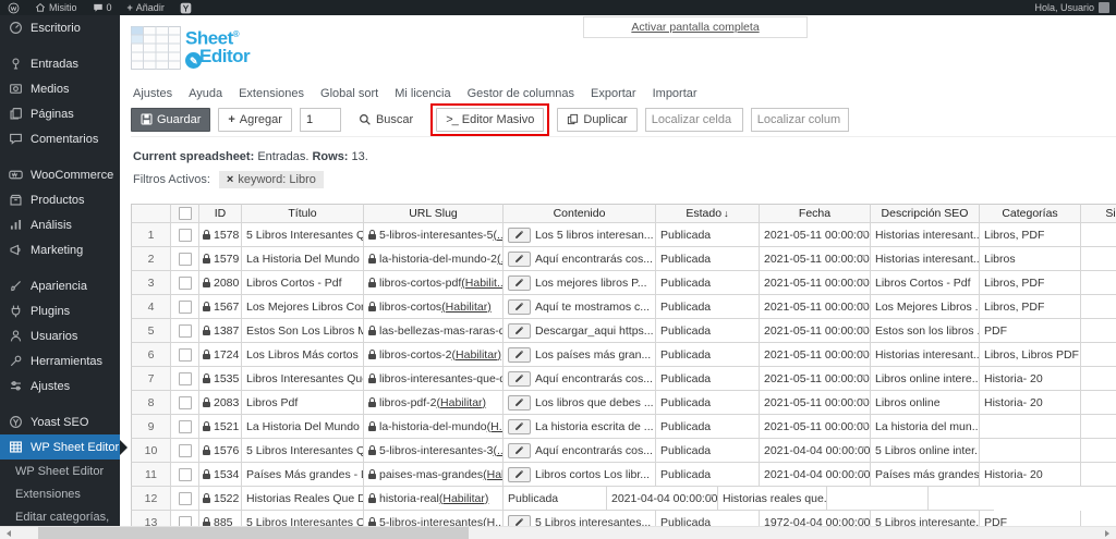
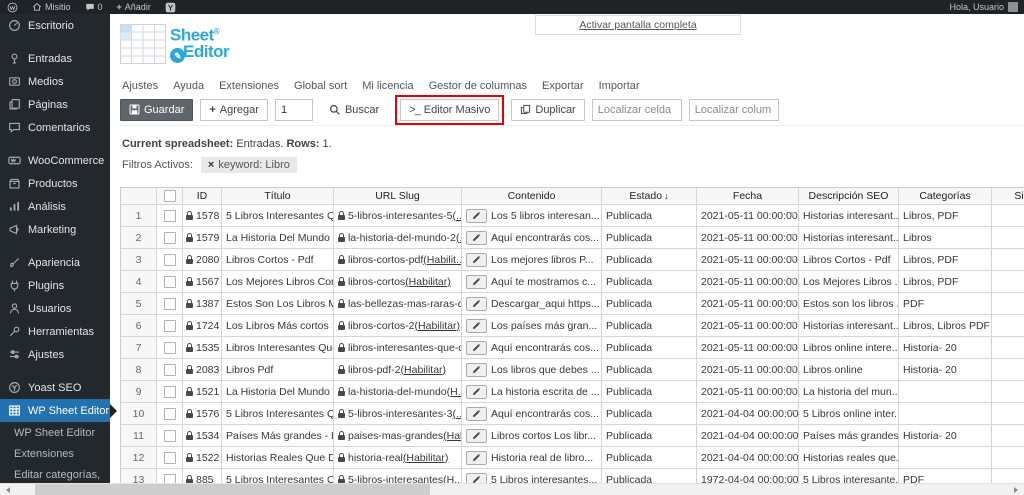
  Misitio
  0
  +
  Añadir
  Hola, Usuario
  Escritorio
  Entradas
  Medios
  Páginas
  Comentarios
  WooCommerce
  Productos
  Análisis
  Marketing
  Apariencia
  Plugins
  Usuarios
  Herramientas
  Ajustes
  Yoast SEO
  WP Sheet Editor
  WP Sheet Editor
  Extensiones
  Editar categorías,
  Activar pantalla completa
  Sheet®
  ✎ Editor
  Ajustes
  Ayuda
  Extensiones
  Global sort
  Mi licencia
  Gestor de columnas
  Exportar
  Importar
  Guardar
  +
  Agregar
  1
  Buscar
  >_
  Editor Masivo
  Duplicar
  Localizar celda
  Localizar colum
- Current spreadsheet: Entradas. Rows: 13.
+ Current spreadsheet: Entradas. Rows: 1.
  Filtros Activos:
  ×
  keyword: Libro
  ID
  Título
  URL Slug
  Contenido
  Estado
  ↓
  Fecha
  Descripción SEO
  Categorías
  1
  1578
  5 Libros Interesantes Q
  5-libros-interesantes-5
  (..
  Los 5 libros interesan...
  Publicada
  2021-05-11 00:00:00
  Historias interesant..
  Libros, PDF
  2
  1579
  La Historia Del Mundo
  la-historia-del-mundo-2
  Aquí encontrarás cos...
  Publicada
  2021-05-11 00:00:00
  Historias interesant..
  Libros
  3
  2080
  Libros Cortos - Pdf
  libros-cortos-pdf
  (Habilit..
  Los mejores libros P...
  Publicada
  2021-05-11 00:00:00
  Libros Cortos - Pdf
  Libros, PDF
  4
  1567
  Los Mejores Libros Cor
  libros-cortos
  (Habilitar)
  Aquí te mostramos c...
  Publicada
  2021-05-11 00:00:00
  Los Mejores Libros .
  Libros, PDF
  5
  1387
  Estos Son Los Libros M
  las-bellezas-mas-raras-q
  Descargar_aqui https...
  Publicada
  2021-05-11 00:00:00
  Estos son los libros .
  PDF
  6
  1724
  Los Libros Más cortos
  libros-cortos-2
  (Habilitar)
  Los países más gran...
  Publicada
  2021-05-11 00:00:00
  Historias interesant..
  Libros, Libros PDF
  7
  1535
  Libros Interesantes Qu
  libros-interesantes-que-
  Aquí encontrarás cos...
  Publicada
  2021-05-11 00:00:00
  Libros online intere..
  Historia- 20
  8
  2083
  Libros Pdf
  libros-pdf-2
  (Habilitar)
  Los libros que debes ...
  Publicada
  2021-05-11 00:00:00
  Libros online
  Historia- 20
  9
  1521
  La Historia Del Mundo
  la-historia-del-mundo
  La historia escrita de ...
  Publicada
  2021-05-11 00:00:00
  La historia del mun..
  10
  1576
  5 Libros Interesantes Q
  5-libros-interesantes-3
  (..
  Aquí encontrarás cos...
  Publicada
  2021-04-04 00:00:00
  5 Libros online inter.
  11
  1534
  Países Más grandes -
  paises-mas-grandes
  Libros cortos Los libr...
  Publicada
  2021-04-04 00:00:00
  Países más grandes
  Historia- 20
  12
  1522
  Historias Reales Que D
  historia-real
  (Habilitar)
+ Historia real de libro...
  Publicada
  2021-04-04 00:00:00
  Historias reales que.
  13
  885
  5 Libros Interesantes Q
  5-libros-interesantes
  (H..
  5 Libros interesantes...
  Publicada
  1972-04-04 00:00:00
  5 Libros interesante.
  PDF
